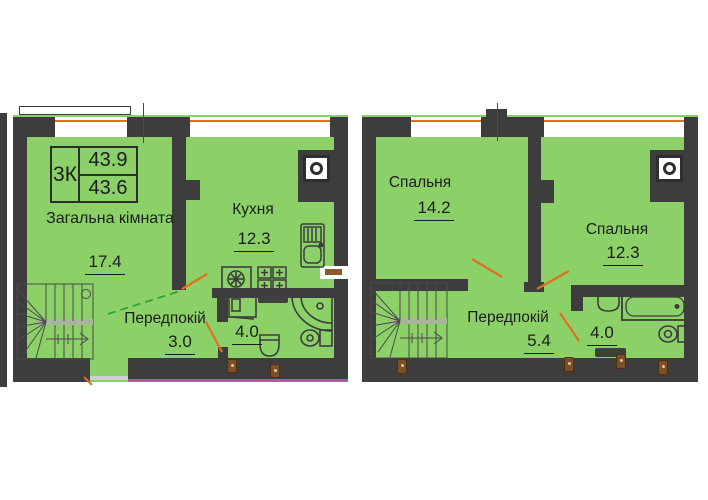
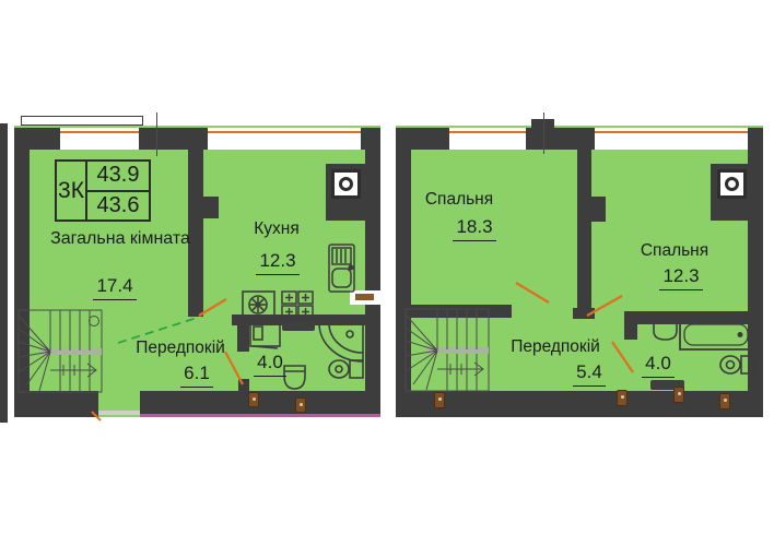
  3К
  43.9
  43.6
  Загальна кімната
  17.4
  Кухня
  12.3
  Передпокій
- 3.0
+ 6.1
  4.0
  Спальня
- 14.2
+ 18.3
  Спальня
  12.3
  Передпокій
  5.4
  4.0
